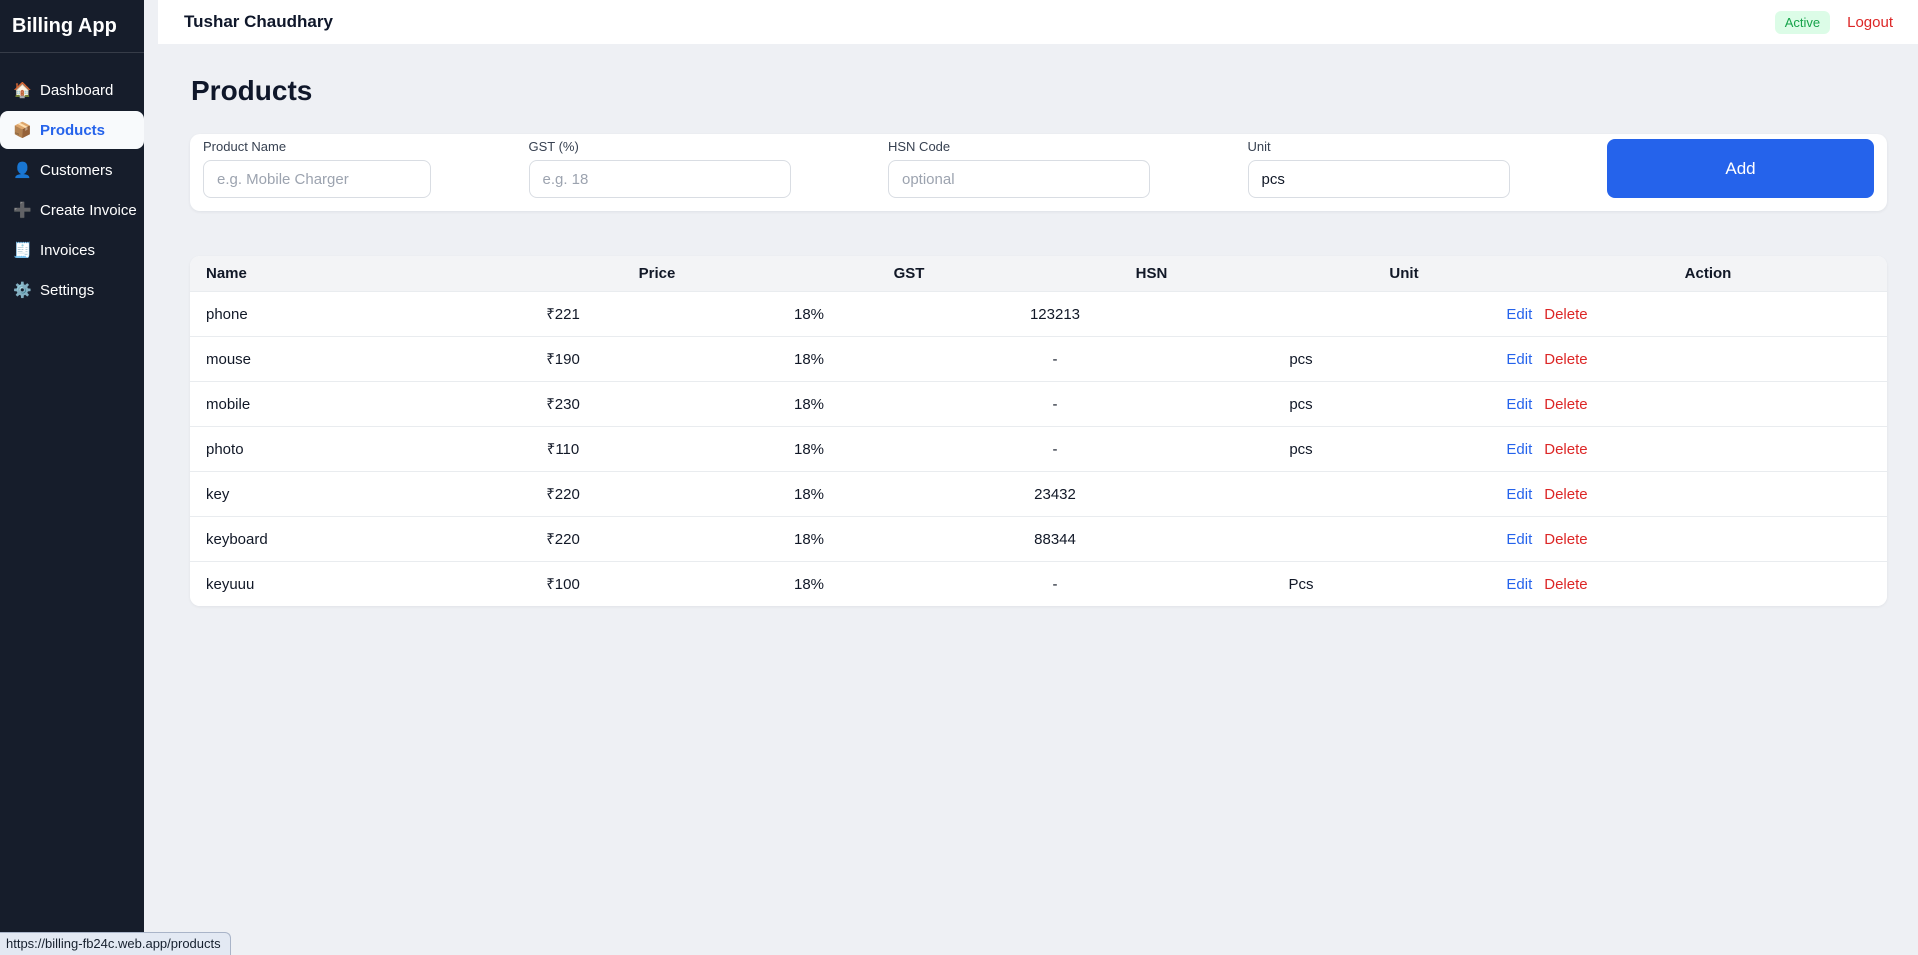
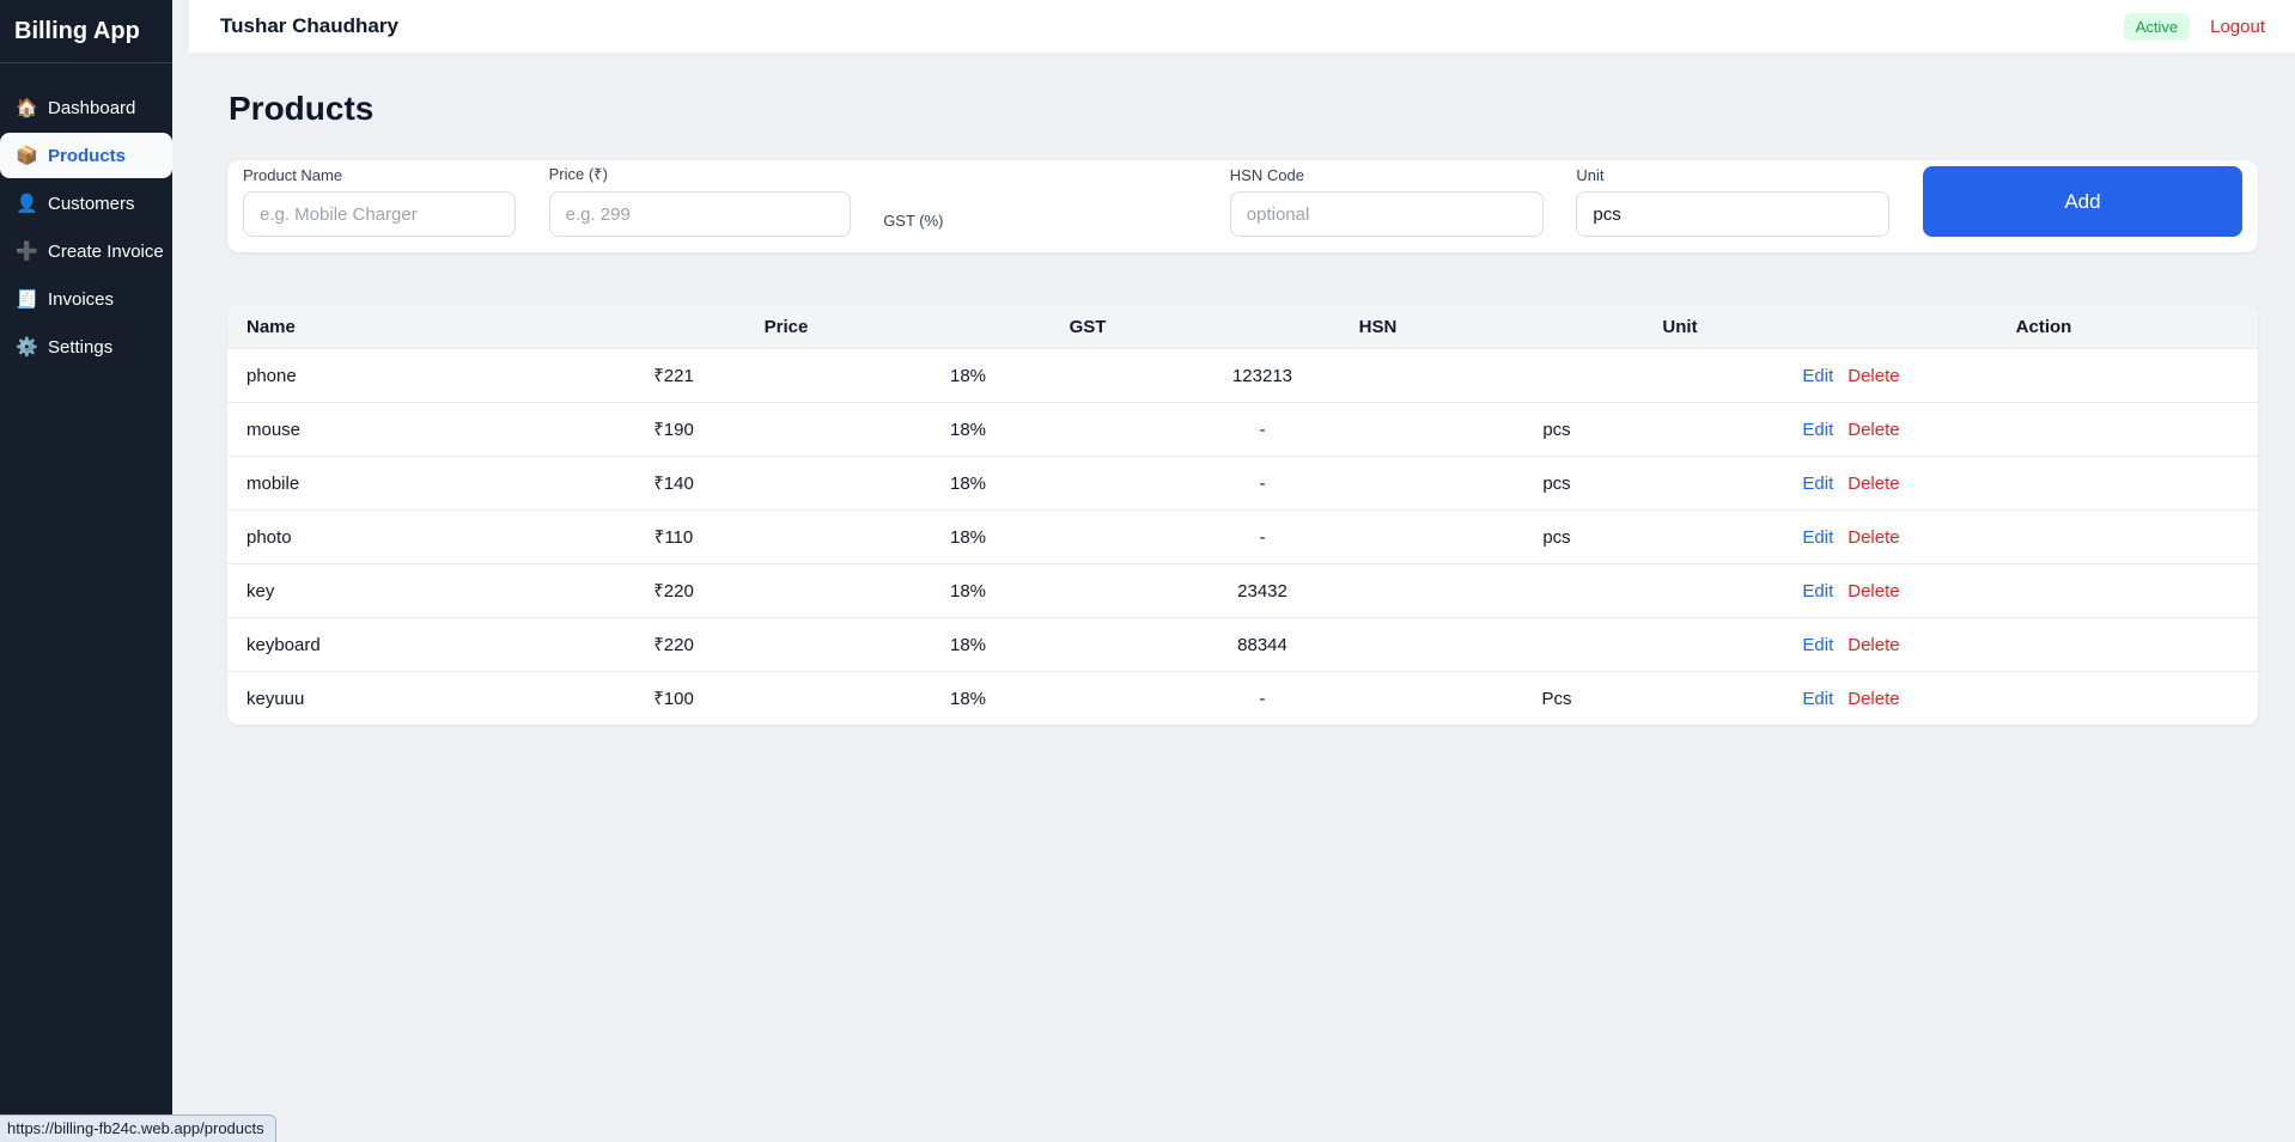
  Billing App
  🏠
  Dashboard
  📦
  Products
  👤
  Customers
  ➕
  Create Invoice
  🧾
  Invoices
  ⚙️
  Settings
  Tushar Chaudhary
  Active
  Logout
  Products
  Product Name
  e.g. Mobile Charger
+ Price (₹)
+ e.g. 299
  GST (%)
- e.g. 18
  HSN Code
  optional
  Unit
  pcs
  Add
  Name
  Price
  GST
  HSN
  Unit
  Action
  phone
  ₹221
  18%
  123213
  Edit
  Delete
  mouse
  ₹190
  18%
  -
  pcs
  Edit
  Delete
  mobile
- ₹230
+ ₹140
  18%
  -
  pcs
  Edit
  Delete
  photo
  ₹110
  18%
  -
  pcs
  Edit
  Delete
  key
  ₹220
  18%
  23432
  Edit
  Delete
  keyboard
  ₹220
  18%
  88344
  Edit
  Delete
  keyuuu
  ₹100
  18%
  -
  Pcs
  Edit
  Delete
  https://billing-fb24c.web.app/products
